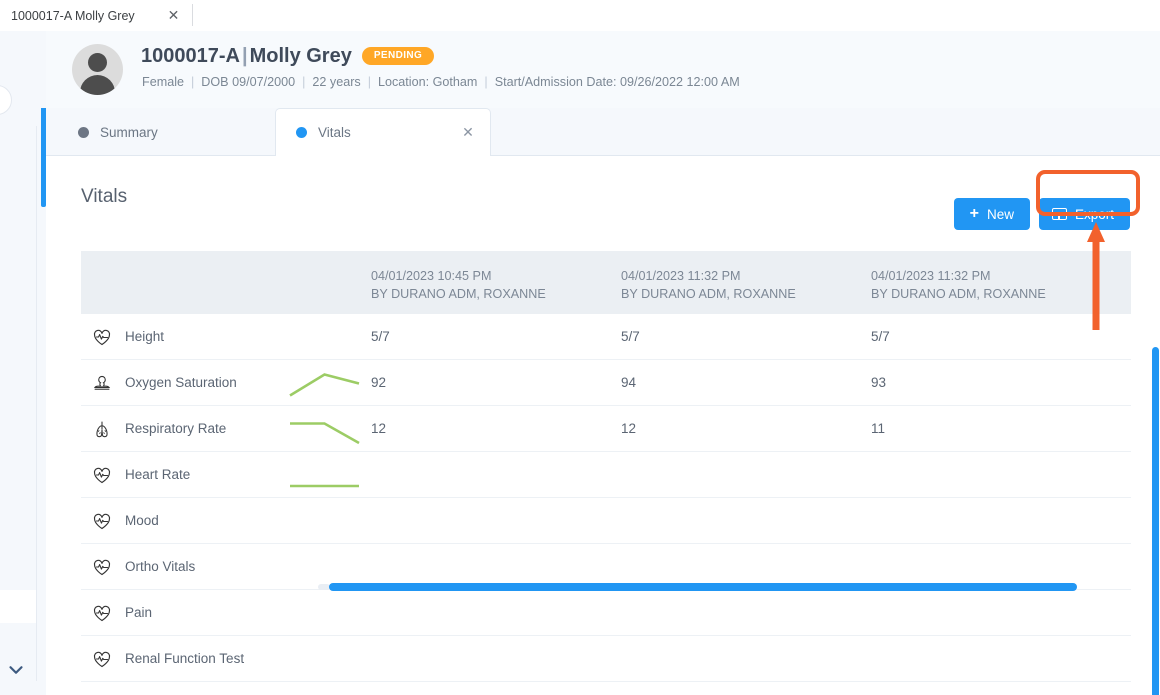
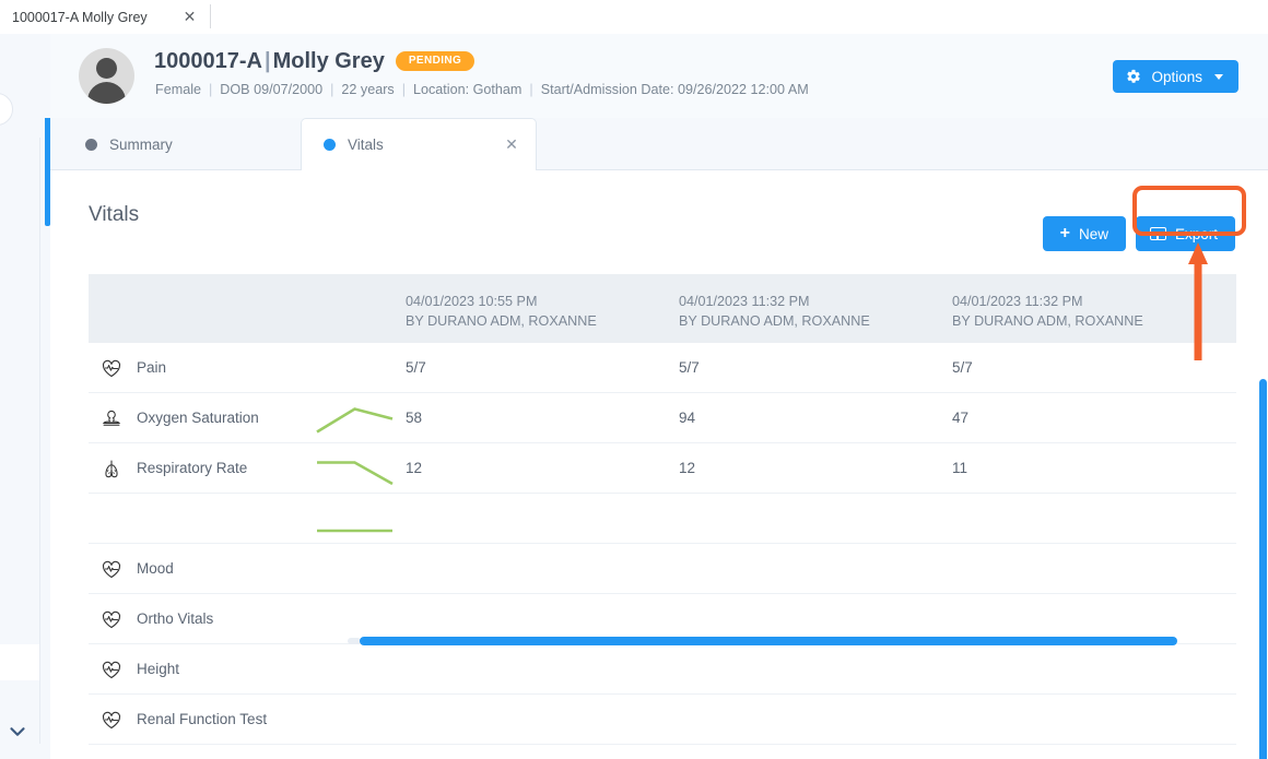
  1000017-A Molly Grey
  ✕
  1000017-A|Molly Grey PENDING
  Female | DOB 09/07/2000 | 22 years | Location: Gotham | Start/Admission Date: 09/26/2022 12:00 AM
+ Options
  Summary
  Vitals
  ✕
  Vitals
  +
  New
  Export
- 04/01/2023 10:45 PM
+ 04/01/2023 10:55 PM
  BY DURANO ADM, ROXANNE
  04/01/2023 11:32 PM
  BY DURANO ADM, ROXANNE
  04/01/2023 11:32 PM
  BY DURANO ADM, ROXANNE
- Height
+ Pain
  5/7
  5/7
  5/7
  Oxygen Saturation
- 92
+ 58
  94
- 93
+ 47
  Respiratory Rate
  12
  12
  11
- Heart Rate
  Mood
  Ortho Vitals
- Pain
+ Height
  Renal Function Test
